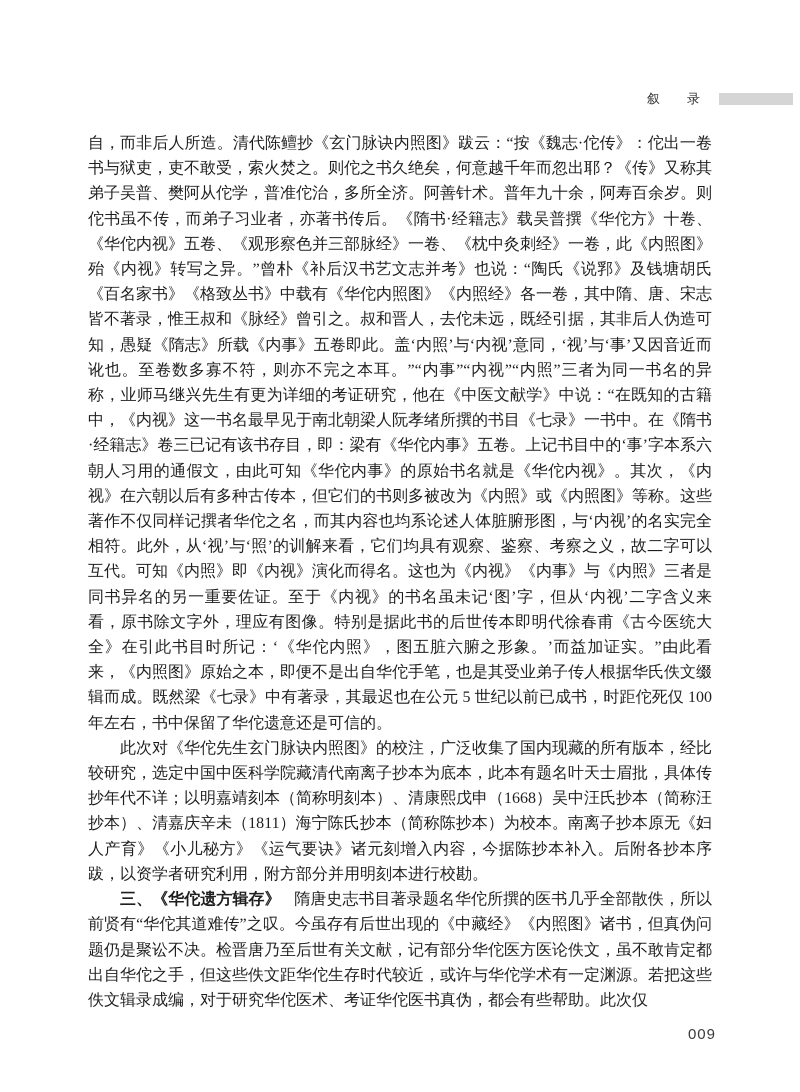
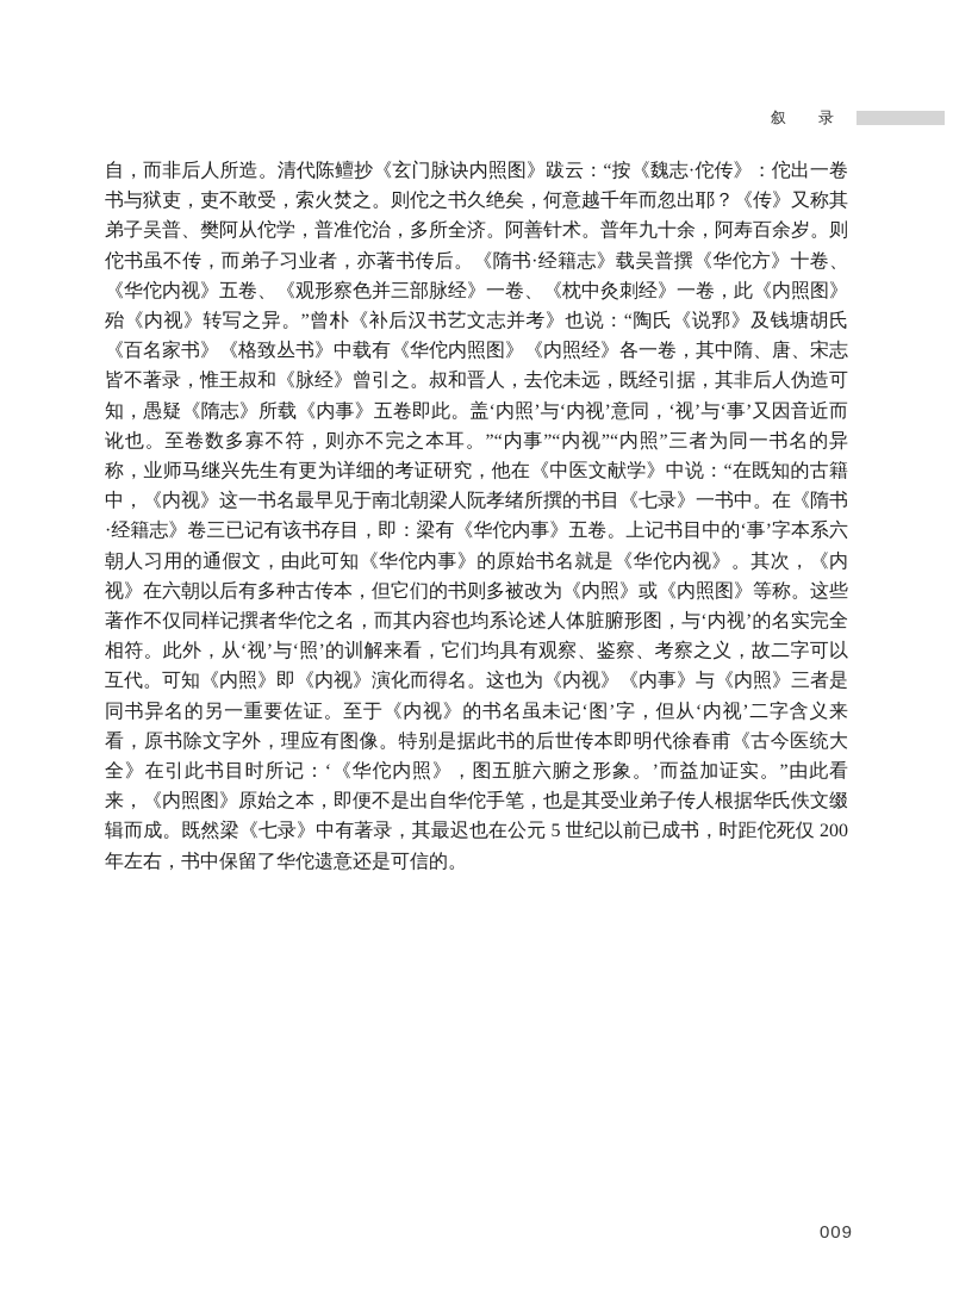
  叙 录
- 自，而非后人所造。清代陈鳣抄《玄门脉诀内照图》跋云：“按《魏志·佗传》：佗出一卷书与狱吏，吏不敢受，索火焚之。则佗之书久绝矣，何意越千年而忽出耶？《传》又称其弟子吴普、樊阿从佗学，普准佗治，多所全济。阿善针术。普年九十余，阿寿百余岁。则佗书虽不传，而弟子习业者，亦著书传后。《隋书·经籍志》载吴普撰《华佗方》十卷、《华佗内视》五卷、《观形察色并三部脉经》一卷、《枕中灸刺经》一卷，此《内照图》殆《内视》转写之异。”曾朴《补后汉书艺文志并考》也说：“陶氏《说郛》及钱塘胡氏《百名家书》《格致丛书》中载有《华佗内照图》《内照经》各一卷，其中隋、唐、宋志皆不著录，惟王叔和《脉经》曾引之。叔和晋人，去佗未远，既经引据，其非后人伪造可知，愚疑《隋志》所载《内事》五卷即此。盖‘内照’与‘内视’意同，‘视’与‘事’又因音近而讹也。至卷数多寡不符，则亦不完之本耳。”“内事”“内视”“内照”三者为同一书名的异称，业师马继兴先生有更为详细的考证研究，他在《中医文献学》中说：“在既知的古籍中，《内视》这一书名最早见于南北朝梁人阮孝绪所撰的书目《七录》一书中。在《隋书·经籍志》卷三已记有该书存目，即：梁有《华佗内事》五卷。上记书目中的‘事’字本系六朝人习用的通假文，由此可知《华佗内事》的原始书名就是《华佗内视》。其次，《内视》在六朝以后有多种古传本，但它们的书则多被改为《内照》或《内照图》等称。这些著作不仅同样记撰者华佗之名，而其内容也均系论述人体脏腑形图，与‘内视’的名实完全相符。此外，从‘视’与‘照’的训解来看，它们均具有观察、鉴察、考察之义，故二字可以互代。可知《内照》即《内视》演化而得名。这也为《内视》《内事》与《内照》三者是同书异名的另一重要佐证。至于《内视》的书名虽未记‘图’字，但从‘内视’二字含义来看，原书除文字外，理应有图像。特别是据此书的后世传本即明代徐春甫《古今医统大全》在引此书目时所记：‘《华佗内照》，图五脏六腑之形象。’而益加证实。”由此看来，《内照图》原始之本，即便不是出自华佗手笔，也是其受业弟子传人根据华氏佚文缀辑而成。既然梁《七录》中有著录，其最迟也在公元 5 世纪以前已成书，时距佗死仅 100 年左右，书中保留了华佗遗意还是可信的。
+ 自，而非后人所造。清代陈鳣抄《玄门脉诀内照图》跋云：“按《魏志·佗传》：佗出一卷书与狱吏，吏不敢受，索火焚之。则佗之书久绝矣，何意越千年而忽出耶？《传》又称其弟子吴普、樊阿从佗学，普准佗治，多所全济。阿善针术。普年九十余，阿寿百余岁。则佗书虽不传，而弟子习业者，亦著书传后。《隋书·经籍志》载吴普撰《华佗方》十卷、《华佗内视》五卷、《观形察色并三部脉经》一卷、《枕中灸刺经》一卷，此《内照图》殆《内视》转写之异。”曾朴《补后汉书艺文志并考》也说：“陶氏《说郛》及钱塘胡氏《百名家书》《格致丛书》中载有《华佗内照图》《内照经》各一卷，其中隋、唐、宋志皆不著录，惟王叔和《脉经》曾引之。叔和晋人，去佗未远，既经引据，其非后人伪造可知，愚疑《隋志》所载《内事》五卷即此。盖‘内照’与‘内视’意同，‘视’与‘事’又因音近而讹也。至卷数多寡不符，则亦不完之本耳。”“内事”“内视”“内照”三者为同一书名的异称，业师马继兴先生有更为详细的考证研究，他在《中医文献学》中说：“在既知的古籍中，《内视》这一书名最早见于南北朝梁人阮孝绪所撰的书目《七录》一书中。在《隋书·经籍志》卷三已记有该书存目，即：梁有《华佗内事》五卷。上记书目中的‘事’字本系六朝人习用的通假文，由此可知《华佗内事》的原始书名就是《华佗内视》。其次，《内视》在六朝以后有多种古传本，但它们的书则多被改为《内照》或《内照图》等称。这些著作不仅同样记撰者华佗之名，而其内容也均系论述人体脏腑形图，与‘内视’的名实完全相符。此外，从‘视’与‘照’的训解来看，它们均具有观察、鉴察、考察之义，故二字可以互代。可知《内照》即《内视》演化而得名。这也为《内视》《内事》与《内照》三者是同书异名的另一重要佐证。至于《内视》的书名虽未记‘图’字，但从‘内视’二字含义来看，原书除文字外，理应有图像。特别是据此书的后世传本即明代徐春甫《古今医统大全》在引此书目时所记：‘《华佗内照》，图五脏六腑之形象。’而益加证实。”由此看来，《内照图》原始之本，即便不是出自华佗手笔，也是其受业弟子传人根据华氏佚文缀辑而成。既然梁《七录》中有著录，其最迟也在公元 5 世纪以前已成书，时距佗死仅 200 年左右，书中保留了华佗遗意还是可信的。
- 此次对《华佗先生玄门脉诀内照图》的校注，广泛收集了国内现藏的所有版本，经比较研究，选定中国中医科学院藏清代南离子抄本为底本，此本有题名叶天士眉批，具体传抄年代不详；以明嘉靖刻本（简称明刻本）、清康熙戊申（1668）吴中汪氏抄本（简称汪抄本）、清嘉庆辛未（1811）海宁陈氏抄本（简称陈抄本）为校本。南离子抄本原无《妇人产育》《小儿秘方》《运气要诀》诸元刻增入内容，今据陈抄本补入。后附各抄本序跋，以资学者研究利用，附方部分并用明刻本进行校勘。
- 三、《华佗遗方辑存》 隋唐史志书目著录题名华佗所撰的医书几乎全部散佚，所以前贤有“华佗其道难传”之叹。今虽存有后世出现的《中藏经》《内照图》诸书，但真伪问题仍是聚讼不决。检晋唐乃至后世有关文献，记有部分华佗医方医论佚文，虽不敢肯定都出自华佗之手，但这些佚文距华佗生存时代较近，或许与华佗学术有一定渊源。若把这些佚文辑录成编，对于研究华佗医术、考证华佗医书真伪，都会有些帮助。此次仅
  009
